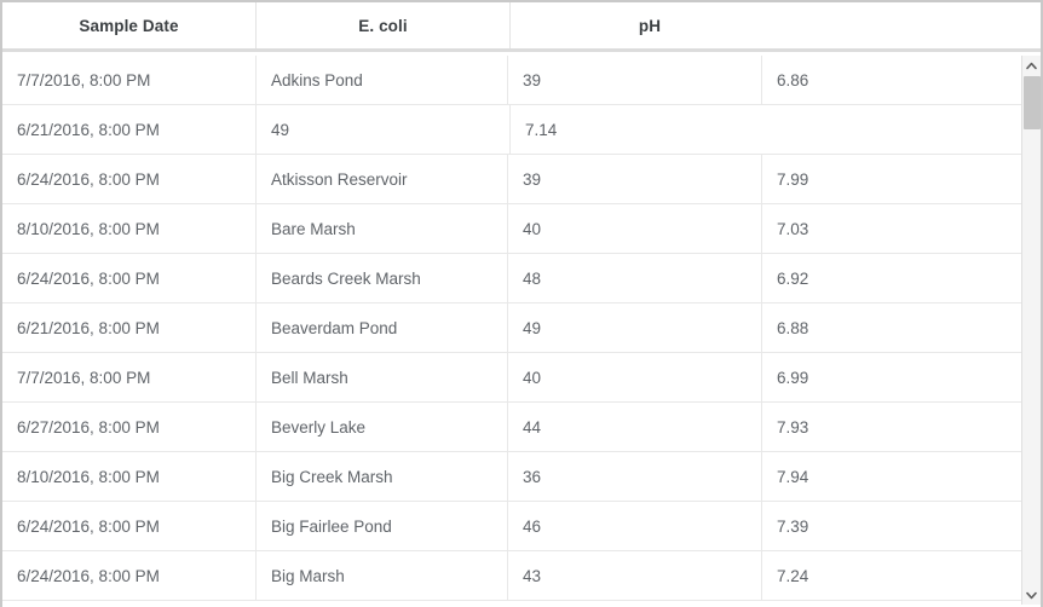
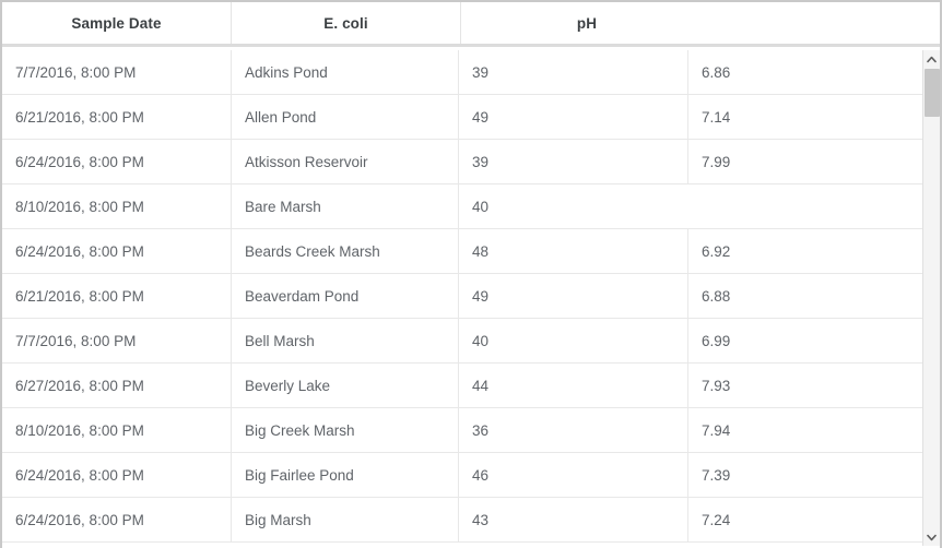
  Sample Date
  E. coli
  pH
  7/7/2016, 8:00 PM
  Adkins Pond
  39
  6.86
  6/21/2016, 8:00 PM
+ Allen Pond
  49
  7.14
  6/24/2016, 8:00 PM
  Atkisson Reservoir
  39
  7.99
  8/10/2016, 8:00 PM
  Bare Marsh
  40
- 7.03
  6/24/2016, 8:00 PM
  Beards Creek Marsh
  48
  6.92
  6/21/2016, 8:00 PM
  Beaverdam Pond
  49
  6.88
  7/7/2016, 8:00 PM
  Bell Marsh
  40
  6.99
  6/27/2016, 8:00 PM
  Beverly Lake
  44
  7.93
  8/10/2016, 8:00 PM
  Big Creek Marsh
  36
  7.94
  6/24/2016, 8:00 PM
  Big Fairlee Pond
  46
  7.39
  6/24/2016, 8:00 PM
  Big Marsh
  43
  7.24
